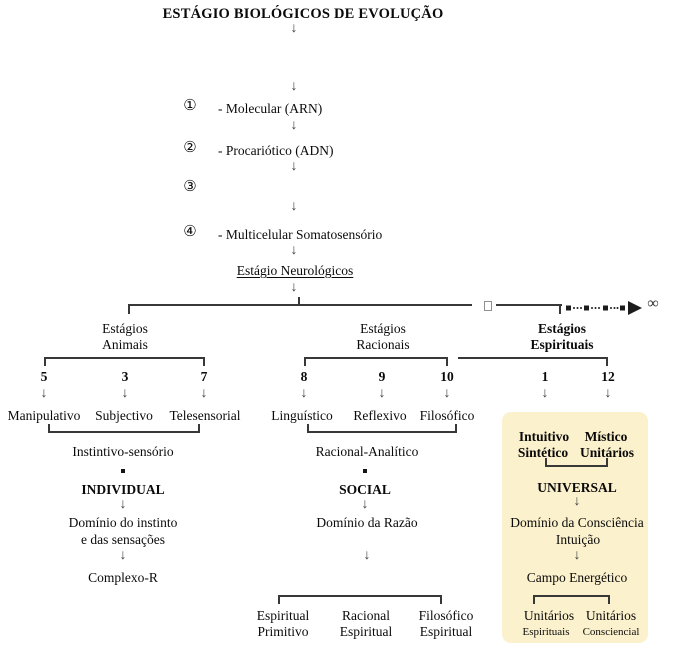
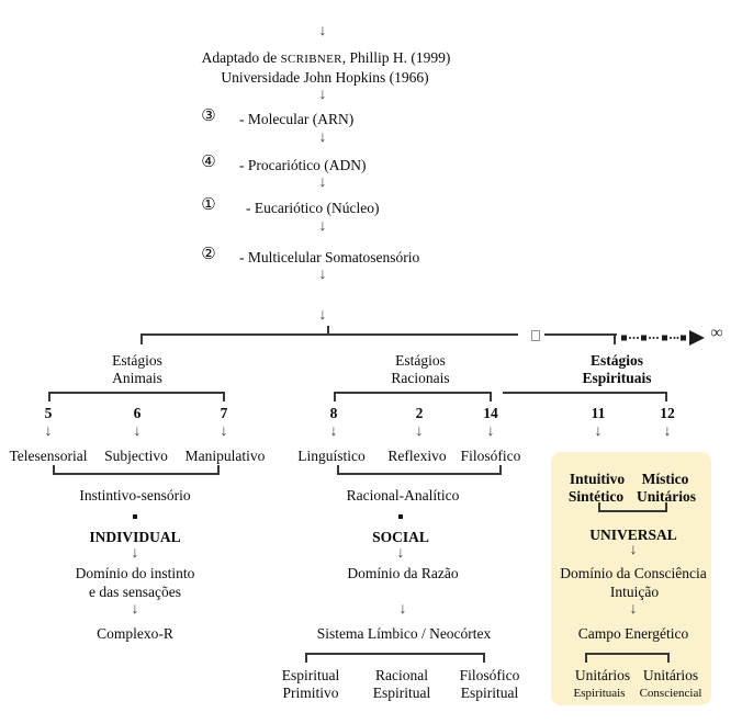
- ESTÁGIO BIOLÓGICOS DE EVOLUÇÃO
  ↓
+ Adaptado de SCRIBNER, Phillip H. (1999)
+ Universidade John Hopkins (1966)
  ↓
- ①
+ ③
  - Molecular (ARN)
  ↓
- ②
+ ④
  - Procariótico (ADN)
  ↓
- ③
+ ①
+ - Eucariótico (Núcleo)
  ↓
- ④
+ ②
  - Multicelular Somatosensório
  ↓
- Estágio Neurológicos
  ↓
  ∞
  Estágios
  Animais
  Estágios
  Racionais
  Estágios
  Espirituais
  5
- 3
+ 6
  7
  8
- 9
+ 2
- 10
+ 14
- 1
+ 11
  12
  ↓
  ↓
  ↓
  ↓
  ↓
  ↓
  ↓
  ↓
- Manipulativo
+ Telesensorial
  Subjectivo
- Telesensorial
+ Manipulativo
  Linguístico
  Reflexivo
  Filosófico
  Intuitivo
  Místico
  Sintético
  Unitários
  Instintivo-sensório
  Racional-Analítico
  INDIVIDUAL
  SOCIAL
  UNIVERSAL
  ↓
  ↓
  ↓
  Domínio do instinto
  e das sensações
  Domínio da Razão
  Domínio da Consciência
  Intuição
  ↓
  ↓
  ↓
  Complexo-R
+ Sistema Límbico / Neocórtex
  Campo Energético
  Espiritual
  Primitivo
  Racional
  Espiritual
  Filosófico
  Espiritual
  Unitários
  Espirituais
  Unitários
  Consciencial
